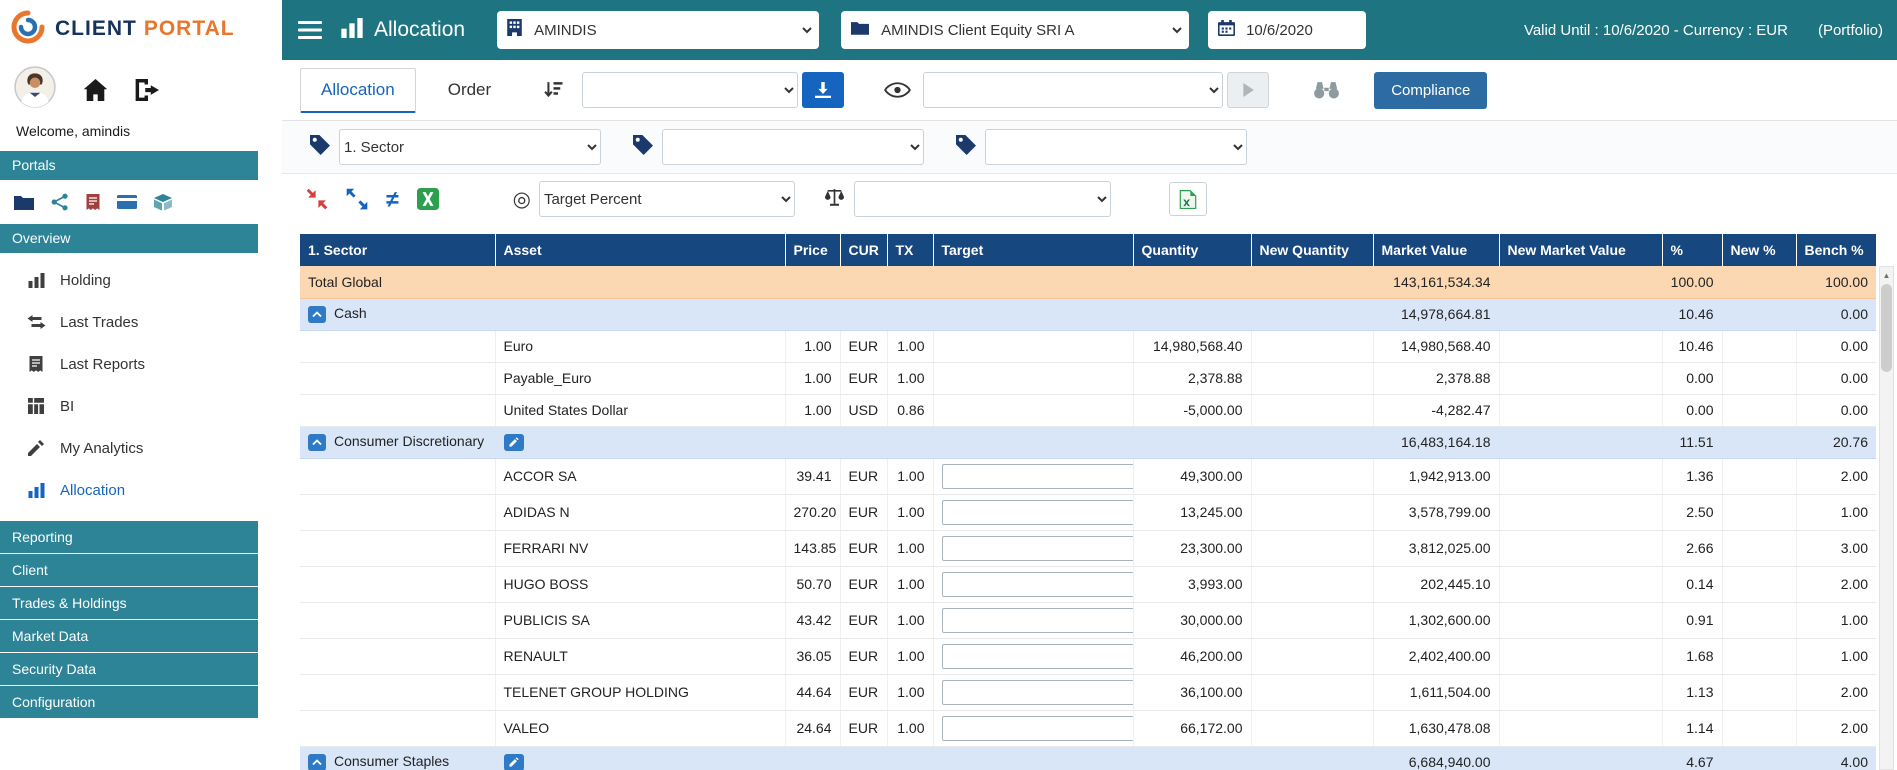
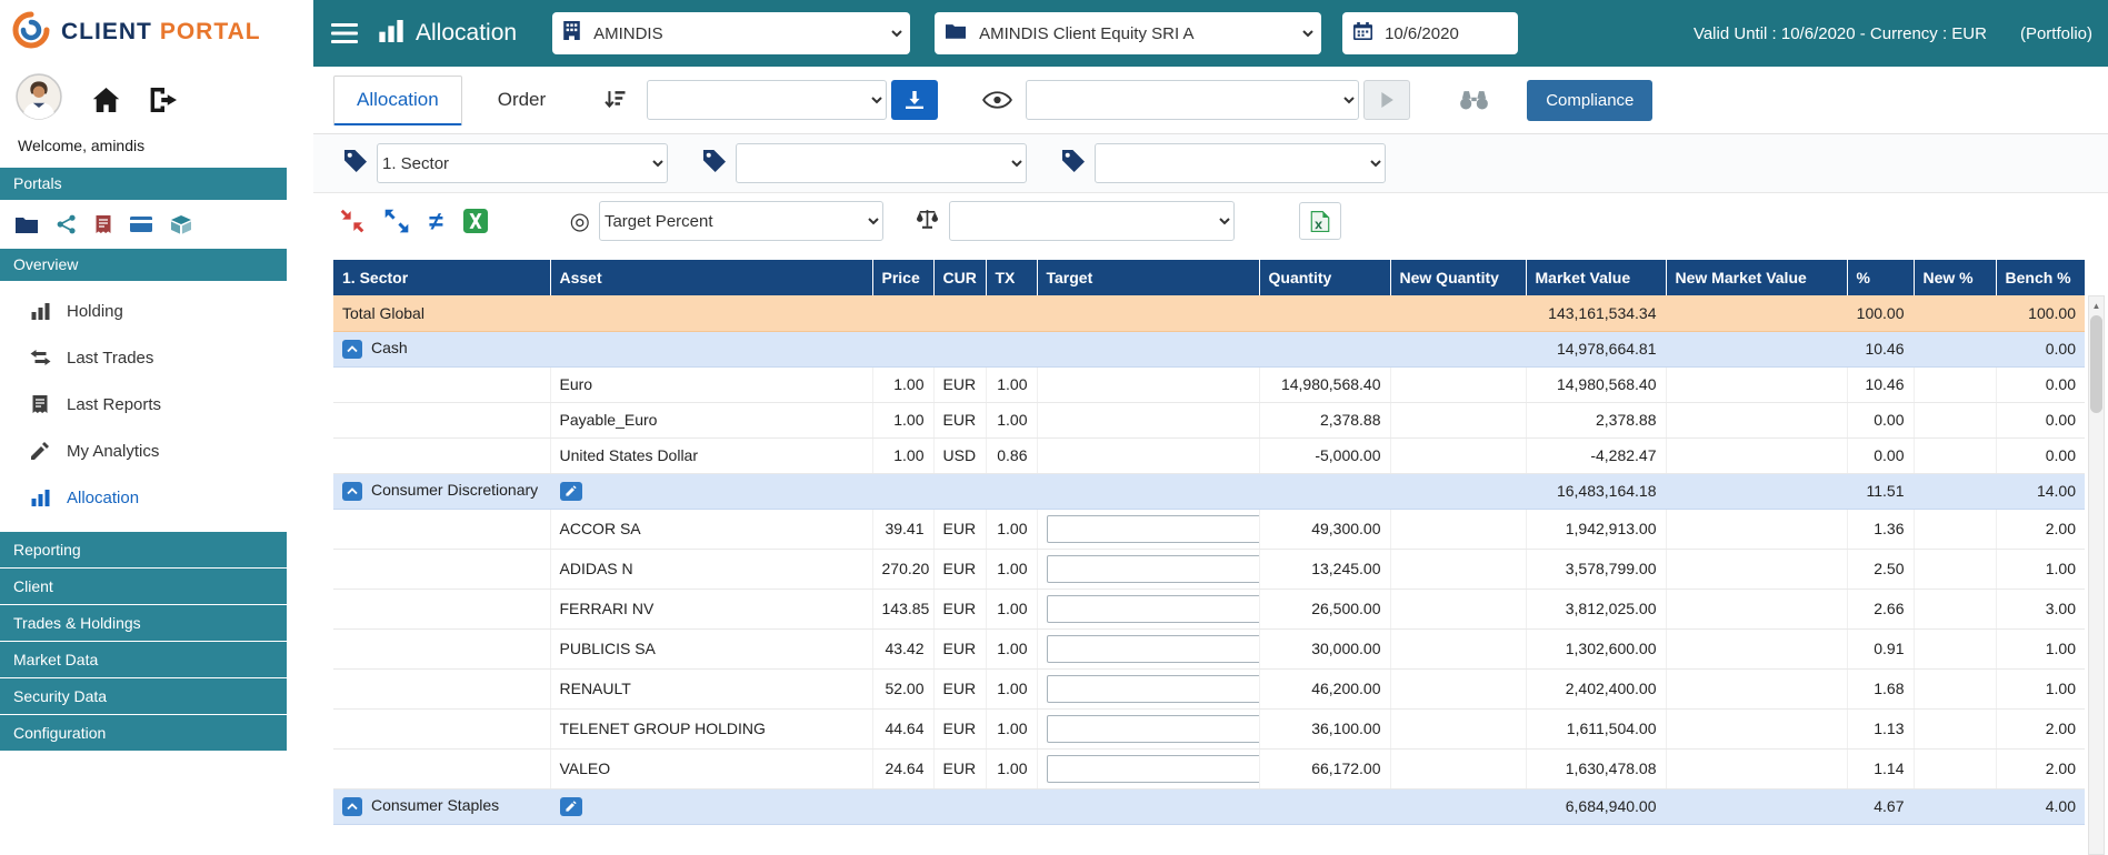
  CLIENT PORTAL
  Welcome, amindis
  Portals
  Overview
  Holding
  Last Trades
  Last Reports
- BI
  My Analytics
  Allocation
  Reporting
  Client
  Trades & Holdings
  Market Data
  Security Data
  Configuration
  Allocation
  AMINDIS
  AMINDIS Client Equity SRI A
  10/6/2020
  Valid Until : 10/6/2020 - Currency : EUR
  (Portfolio)
  Allocation
  Order
  Compliance
  1. Sector
  ≠
  ◎
  Target Percent
  1. Sector	Asset	Price	CUR	TX	Target	Quantity	New Quantity	Market Value	New Market Value	%	New %	Bench %
  Total Global								143,161,534.34		100.00		100.00
  Cash								14,978,664.81		10.46		0.00
  	Euro	1.00	EUR	1.00		14,980,568.40		14,980,568.40		10.46		0.00
  	Payable_Euro	1.00	EUR	1.00		2,378.88		2,378.88		0.00		0.00
  	United States Dollar	1.00	USD	0.86		-5,000.00		-4,282.47		0.00		0.00
- Consumer Discretionary								16,483,164.18		11.51		20.76
+ Consumer Discretionary								16,483,164.18		11.51		14.00
  	ACCOR SA	39.41	EUR	1.00		49,300.00		1,942,913.00		1.36		2.00
  	ADIDAS N	270.20	EUR	1.00		13,245.00		3,578,799.00		2.50		1.00
- 	FERRARI NV	143.85	EUR	1.00		23,300.00		3,812,025.00		2.66		3.00
+ 	FERRARI NV	143.85	EUR	1.00		26,500.00		3,812,025.00		2.66		3.00
- 	HUGO BOSS	50.70	EUR	1.00		3,993.00		202,445.10		0.14		2.00
  	PUBLICIS SA	43.42	EUR	1.00		30,000.00		1,302,600.00		0.91		1.00
- 	RENAULT	36.05	EUR	1.00		46,200.00		2,402,400.00		1.68		1.00
+ 	RENAULT	52.00	EUR	1.00		46,200.00		2,402,400.00		1.68		1.00
  	TELENET GROUP HOLDING	44.64	EUR	1.00		36,100.00		1,611,504.00		1.13		2.00
  	VALEO	24.64	EUR	1.00		66,172.00		1,630,478.08		1.14		2.00
  Consumer Staples								6,684,940.00		4.67		4.00
  ▲
